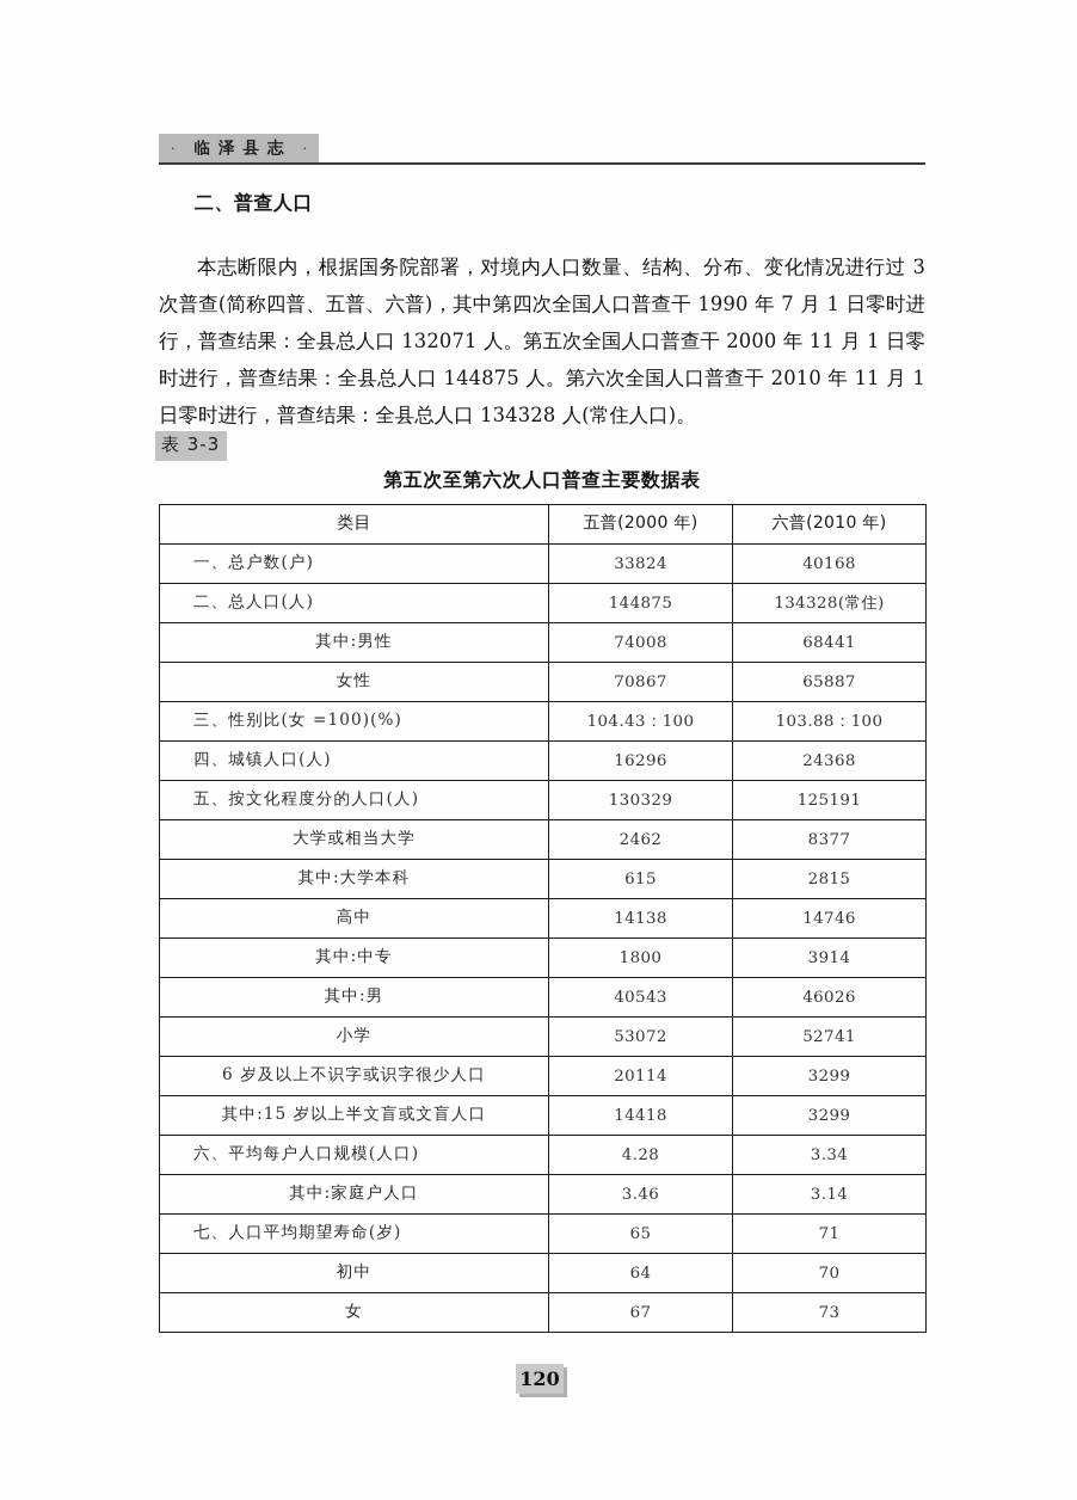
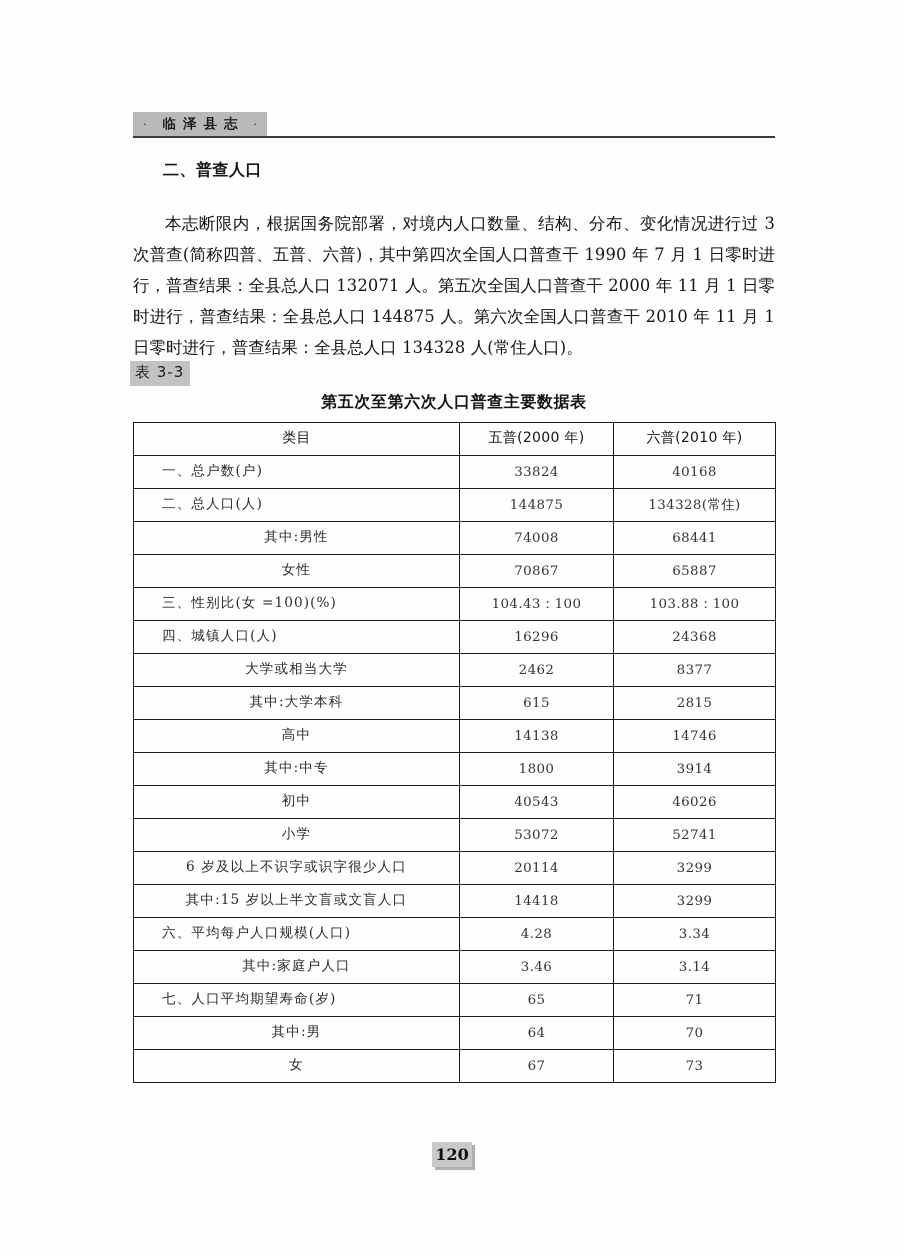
  ·
  临泽县志
  ·
  二、普查人口
  本志断限内，根据国务院部署，对境内人口数量、结构、分布、变化情况进行过 3 次普查(简称四普、五普、六普)，其中第四次全国人口普查干 1990 年 7 月 1 日零时进行，普查结果：全县总人口 132071 人。第五次全国人口普查干 2000 年 11 月 1 日零时进行，普查结果：全县总人口 144875 人。第六次全国人口普查干 2010 年 11 月 1 日零时进行，普查结果：全县总人口 134328 人(常住人口)。
  表 3-3
  第五次至第六次人口普查主要数据表
  类目	五普(2000 年)	六普(2010 年)
  一、总户数(户)	33824	40168
  二、总人口(人)	144875	134328(常住)
  其中:男性	74008	68441
  女性	70867	65887
  三、性别比(女 =100)(%)	104.43：100	103.88：100
  四、城镇人口(人)	16296	24368
- 五、按文化程度分的人口(人)	130329	125191
  大学或相当大学	2462	8377
  其中:大学本科	615	2815
  高中	14138	14746
  其中:中专	1800	3914
- 其中:男	40543	46026
+ 初中	40543	46026
  小学	53072	52741
  6 岁及以上不识字或识字很少人口	20114	3299
  其中:15 岁以上半文盲或文盲人口	14418	3299
  六、平均每户人口规模(人口)	4.28	3.34
  其中:家庭户人口	3.46	3.14
  七、人口平均期望寿命(岁)	65	71
- 初中	64	70
+ 其中:男	64	70
  女	67	73
  120
